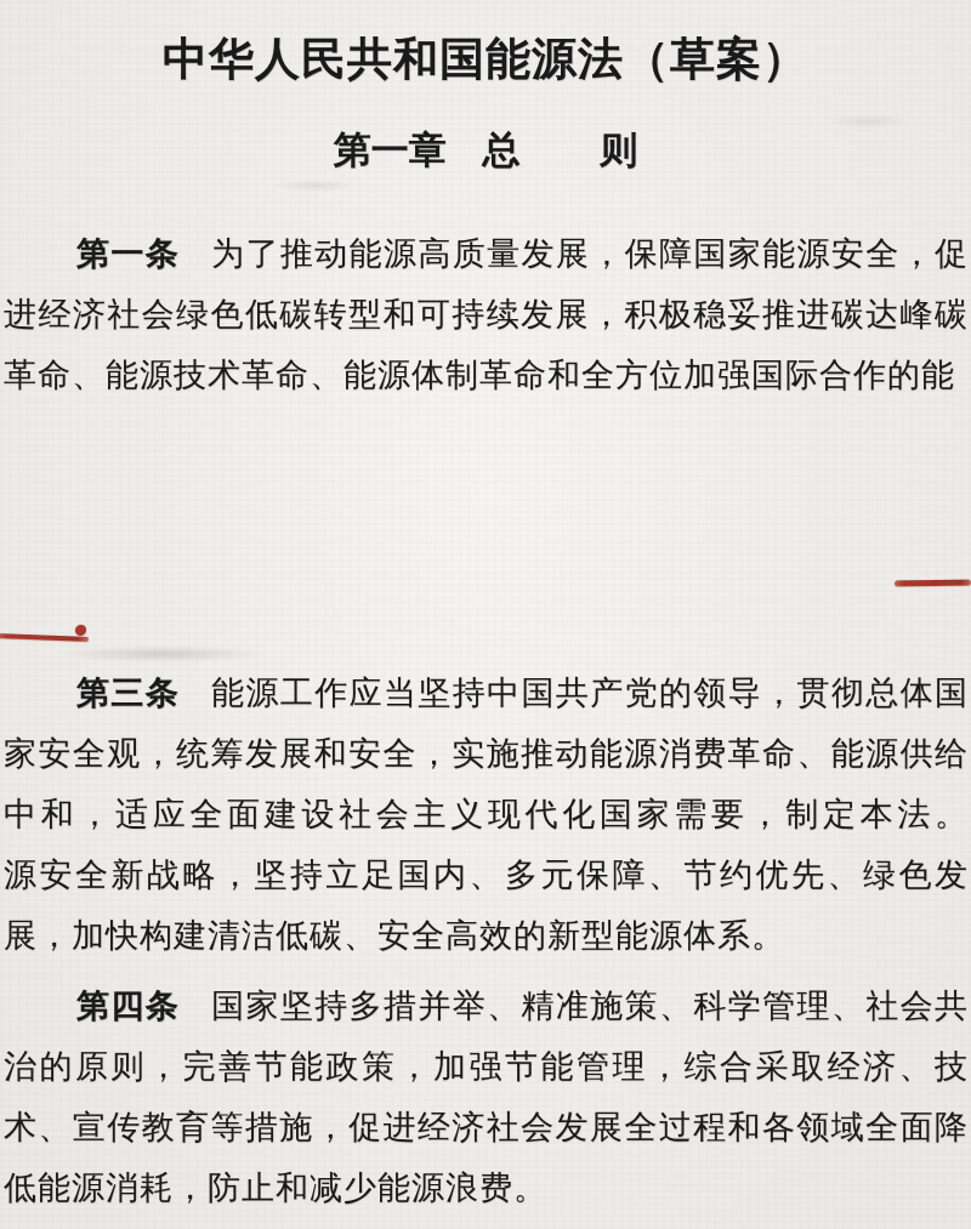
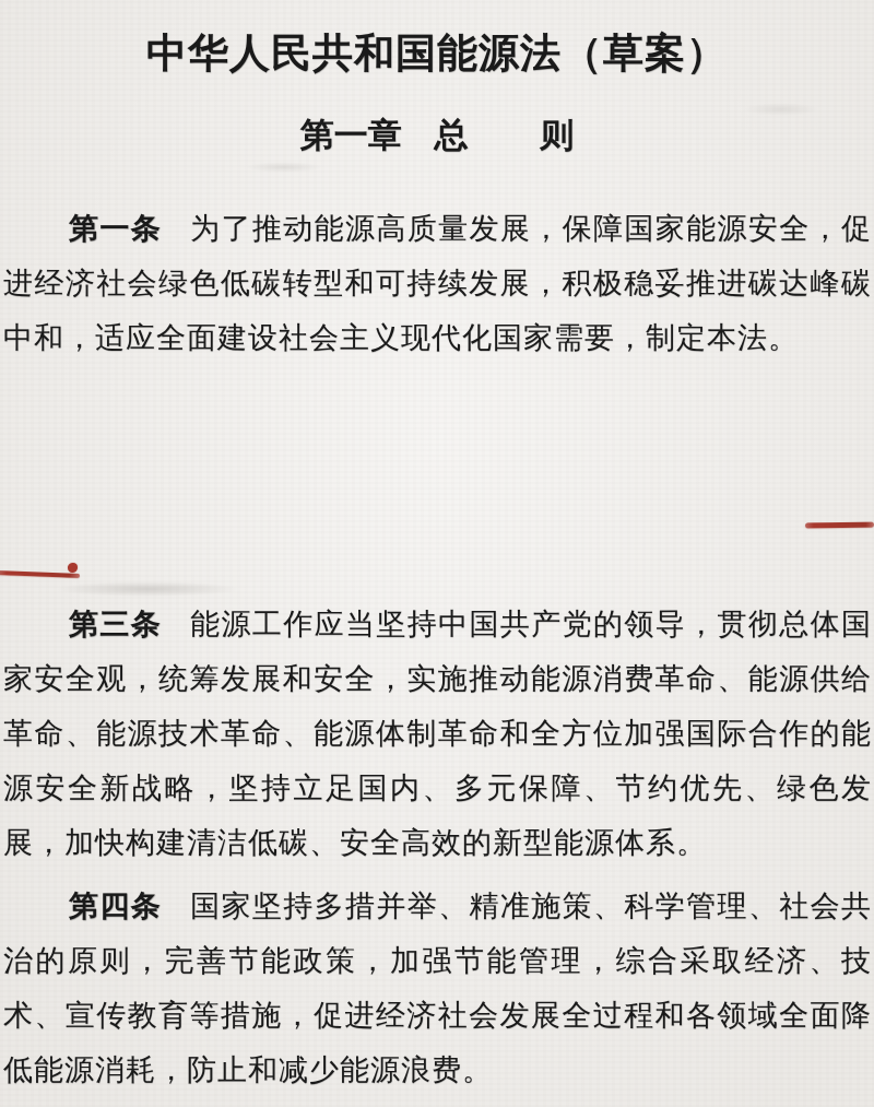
  中华人民共和国能源法（草案）
  第一章 总 则
  第一条 为了推动能源高质量发展，保障国家能源安全，促
  进经济社会绿色低碳转型和可持续发展，积极稳妥推进碳达峰碳
- 革命、能源技术革命、能源体制革命和全方位加强国际合作的能
+ 中和，适应全面建设社会主义现代化国家需要，制定本法。
  第三条 能源工作应当坚持中国共产党的领导，贯彻总体国
  家安全观，统筹发展和安全，实施推动能源消费革命、能源供给
- 中和，适应全面建设社会主义现代化国家需要，制定本法。
+ 革命、能源技术革命、能源体制革命和全方位加强国际合作的能
  源安全新战略，坚持立足国内、多元保障、节约优先、绿色发
  展，加快构建清洁低碳、安全高效的新型能源体系。
  第四条 国家坚持多措并举、精准施策、科学管理、社会共
  治的原则，完善节能政策，加强节能管理，综合采取经济、技
  术、宣传教育等措施，促进经济社会发展全过程和各领域全面降
  低能源消耗，防止和减少能源浪费。
